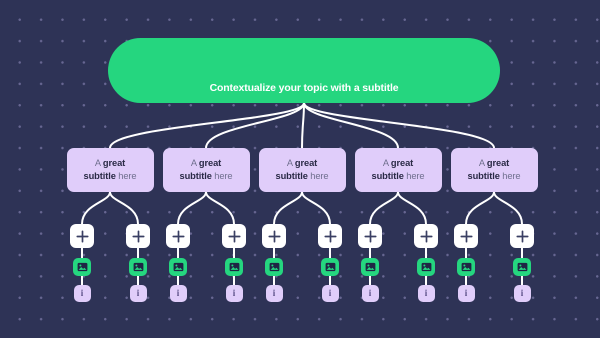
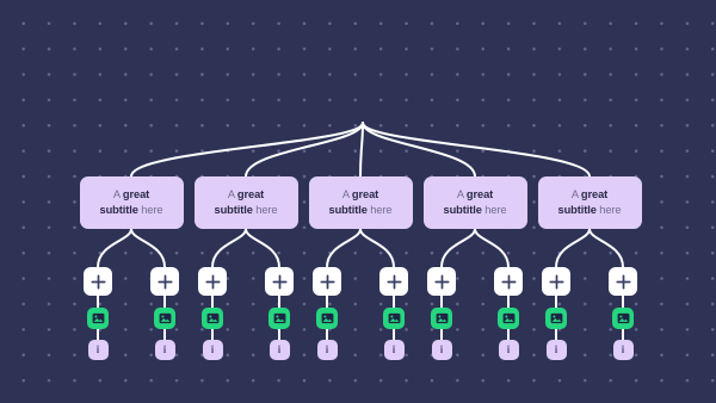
- Contextualize your topic with a subtitle
  A great
  subtitle here
  i
  i
  A great
  subtitle here
  i
  i
  A great
  subtitle here
  i
  i
  A great
  subtitle here
  i
  i
  A great
  subtitle here
  i
  i
